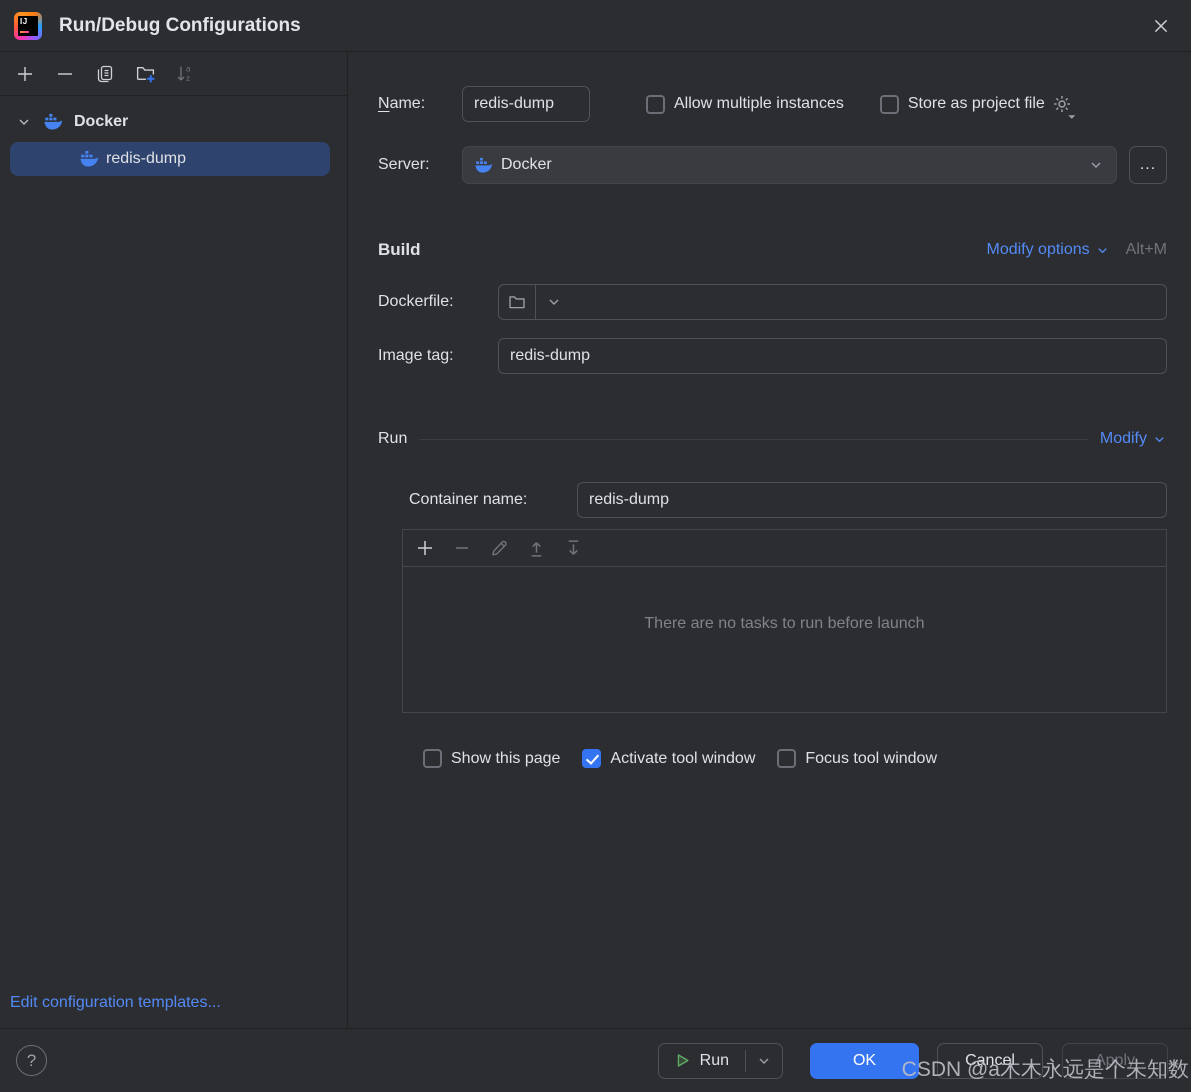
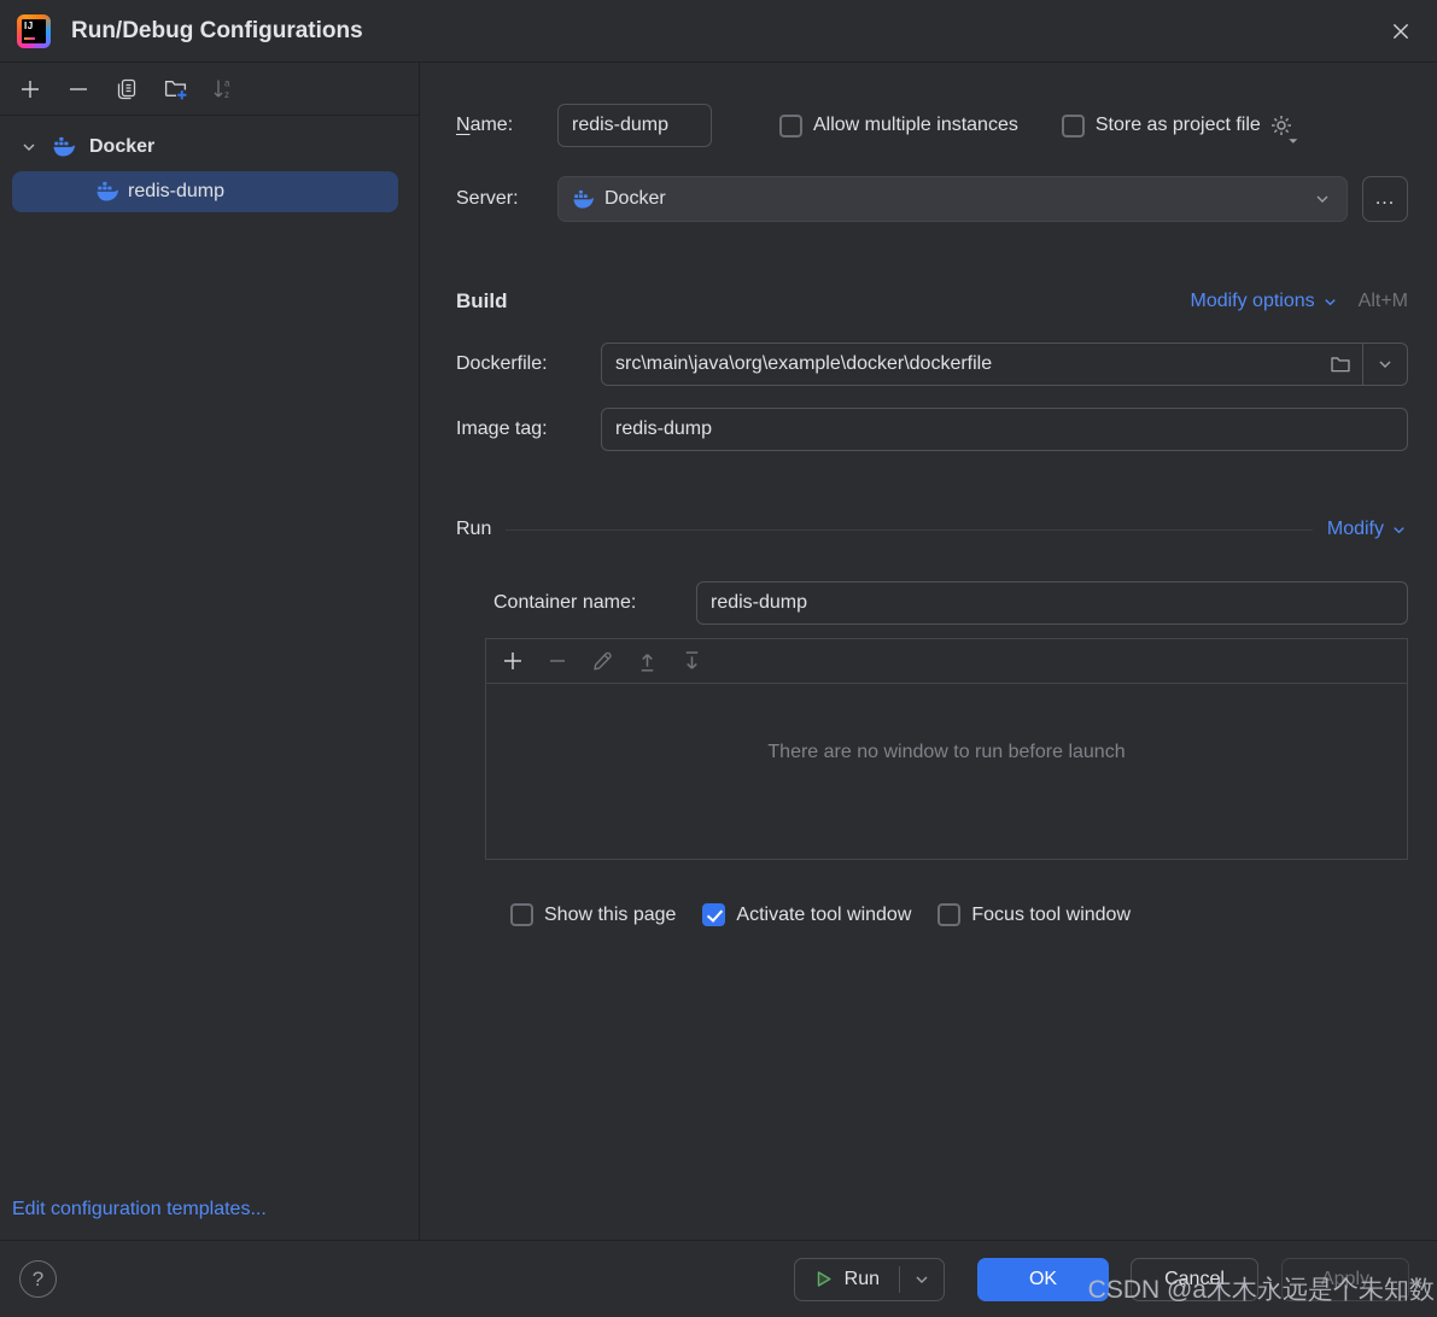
  IJ
  Run/Debug Configurations
  a
  z
  Docker
  redis-dump
  Edit configuration templates...
  Name:
  redis-dump
  Allow multiple instances
  Store as project file
  Server:
  Docker
  ...
  Build
  Modify options
  Alt+M
  Dockerfile:
+ src\main\java\org\example\docker\dockerfile
  Image tag:
  redis-dump
  Run
  Modify
  Container name:
  redis-dump
- There are no tasks to run before launch
+ There are no window to run before launch
  Show this page
  Activate tool window
  Focus tool window
  ?
  Run
  OK
  Cancel
  Apply
  CSDN @a木木永远是个未知数
